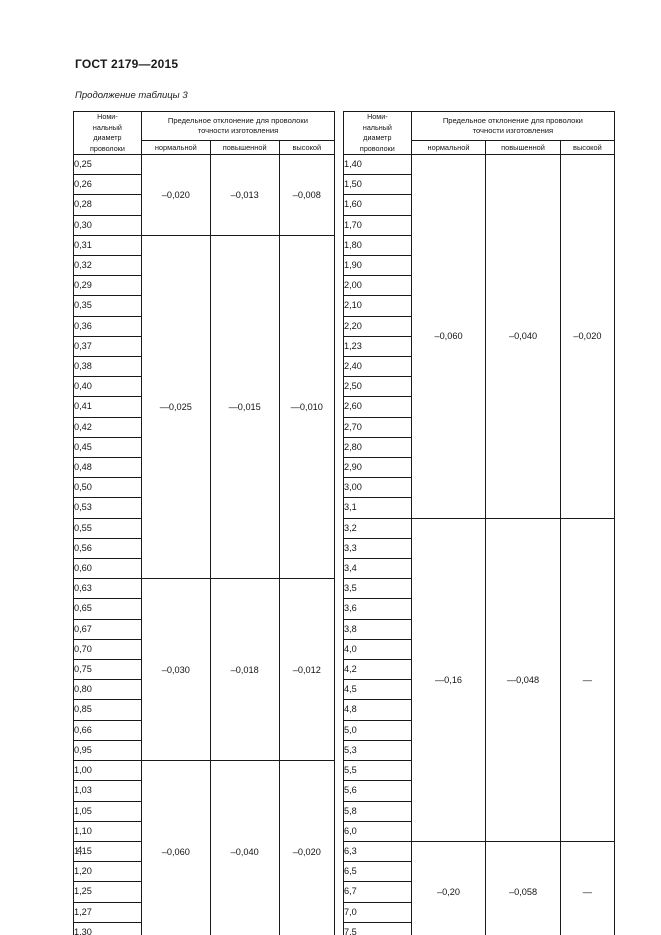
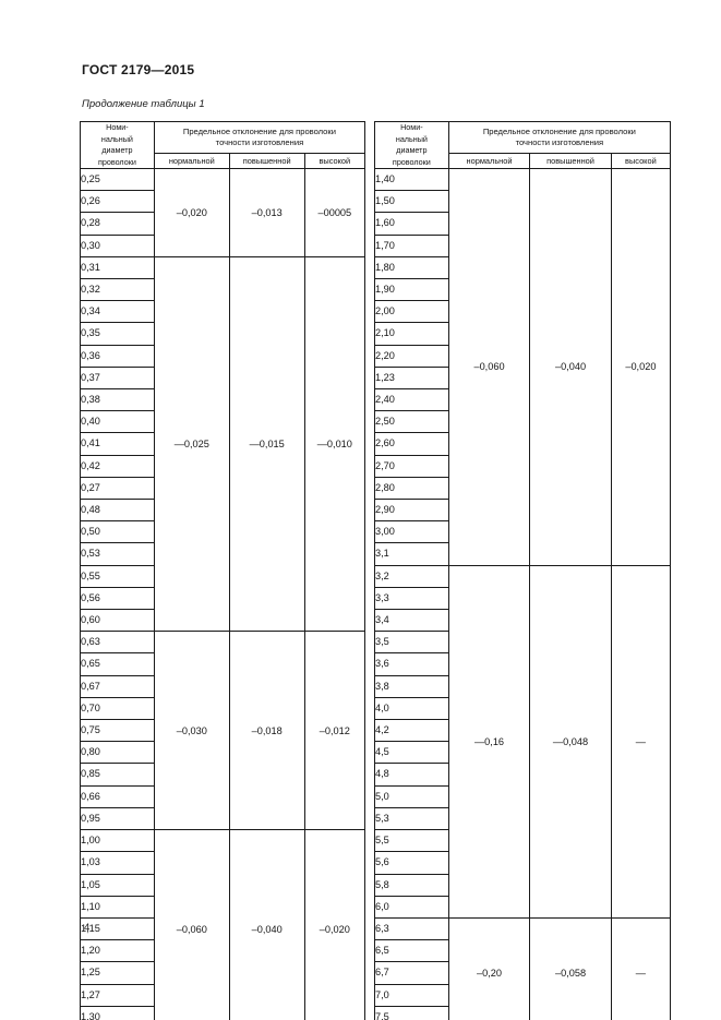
  ГОСТ 2179—2015
- Продолжение таблицы 3
+ Продолжение таблицы 1
  Номи-нальныйдиаметрпроволоки	Предельное отклонение для проволокиточности изготовления
  нормальной	повышенной	высокой
- 0,25	–0,020	–0,013	–0,008
+ 0,25	–0,020	–0,013	–00005
  0,26
  0,28
  0,30
  0,31	—0,025	—0,015	—0,010
  0,32
- 0,29
+ 0,34
  0,35
  0,36
  0,37
  0,38
  0,40
  0,41
  0,42
- 0,45
+ 0,27
  0,48
  0,50
  0,53
  0,55
  0,56
  0,60
  0,63	–0,030	–0,018	–0,012
  0,65
  0,67
  0,70
  0,75
  0,80
  0,85
  0,66
  0,95
  1,00	–0,060	–0,040	–0,020
  1,03
  1,05
  1,10
  1,15
  1,20
  1,25
  1,27
  1,30
  Номи-нальныйдиаметрпроволоки	Предельное отклонение для проволокиточности изготовления
  нормальной	повышенной	высокой
  1,40	–0,060	–0,040	–0,020
  1,50
  1,60
  1,70
  1,80
  1,90
  2,00
  2,10
  2,20
  1,23
  2,40
  2,50
  2,60
  2,70
  2,80
  2,90
  3,00
  3,1
  3,2	—0,16	—0,048	—
  3,3
  3,4
  3,5
  3,6
  3,8
  4,0
  4,2
  4,5
  4,8
  5,0
  5,3
  5,5
  5,6
  5,8
  6,0
  6,3	–0,20	–0,058	—
  6,5
  6,7
  7,0
  7,5
  4
